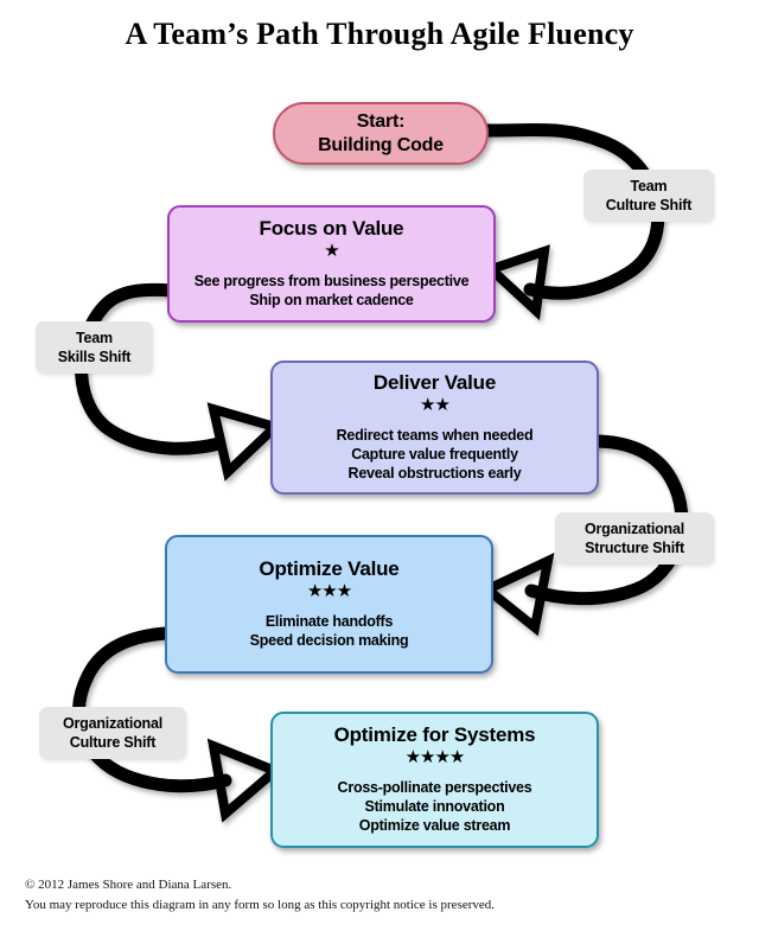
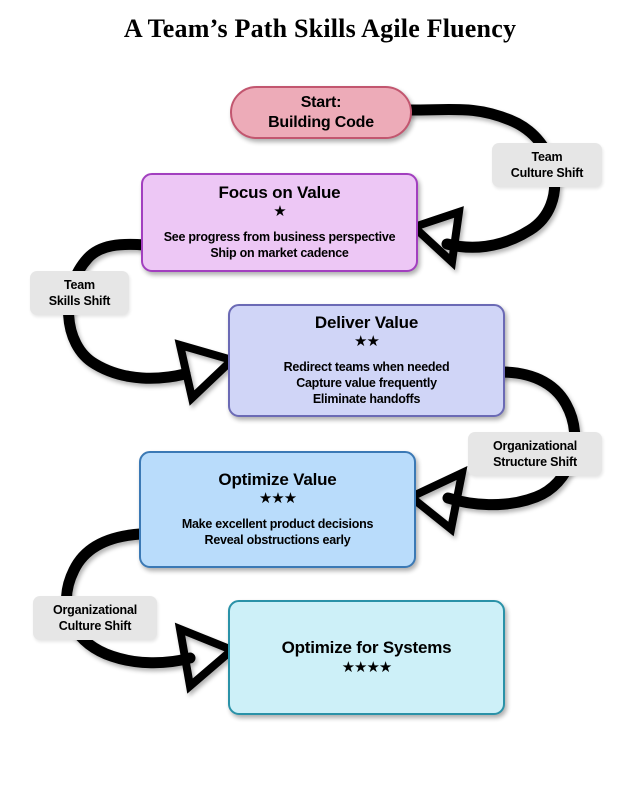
- A Team’s Path Through Agile Fluency
+ A Team’s Path Skills Agile Fluency
  Start:
  Building Code
  Focus on Value
  ★
  See progress from business perspective
  Ship on market cadence
  Deliver Value
  ★★
  Redirect teams when needed
  Capture value frequently
- Reveal obstructions early
+ Eliminate handoffs
  Optimize Value
  ★★★
+ Make excellent product decisions
- Eliminate handoffs
+ Reveal obstructions early
- Speed decision making
  Optimize for Systems
  ★★★★
- Cross-pollinate perspectives
- Stimulate innovation
- Optimize value stream
  Team
  Culture Shift
  Team
  Skills Shift
  Organizational
  Structure Shift
  Organizational
  Culture Shift
- © 2012 James Shore and Diana Larsen.
- You may reproduce this diagram in any form so long as this copyright notice is preserved.
